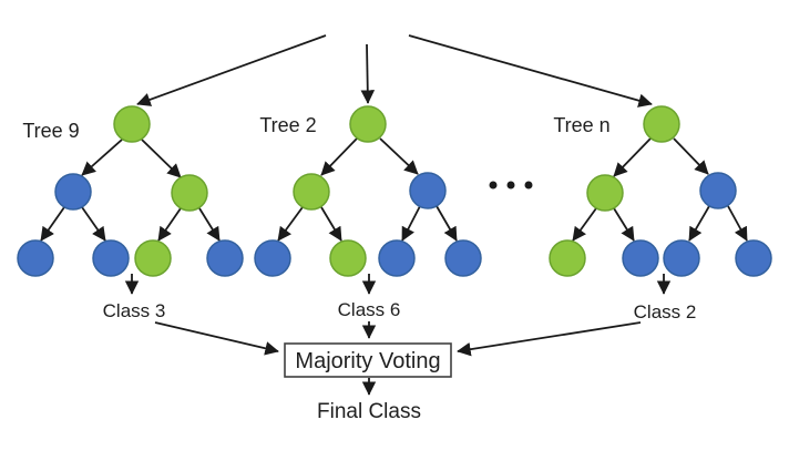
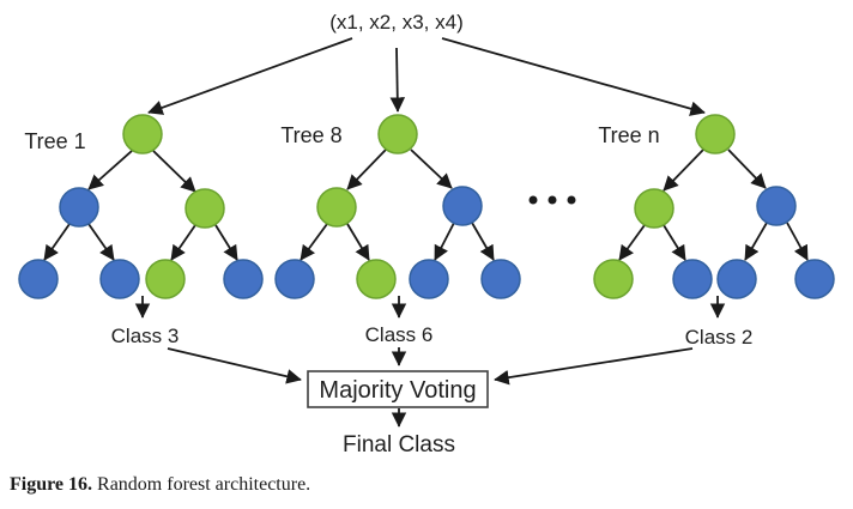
+ (x1, x2, x3, x4)
- Tree 9
+ Tree 1
- Tree 2
+ Tree 8
  Tree n
  Class 3
  Class 6
  Class 2
  Majority Voting
  Final Class
+ Figure 16. Random forest architecture.
